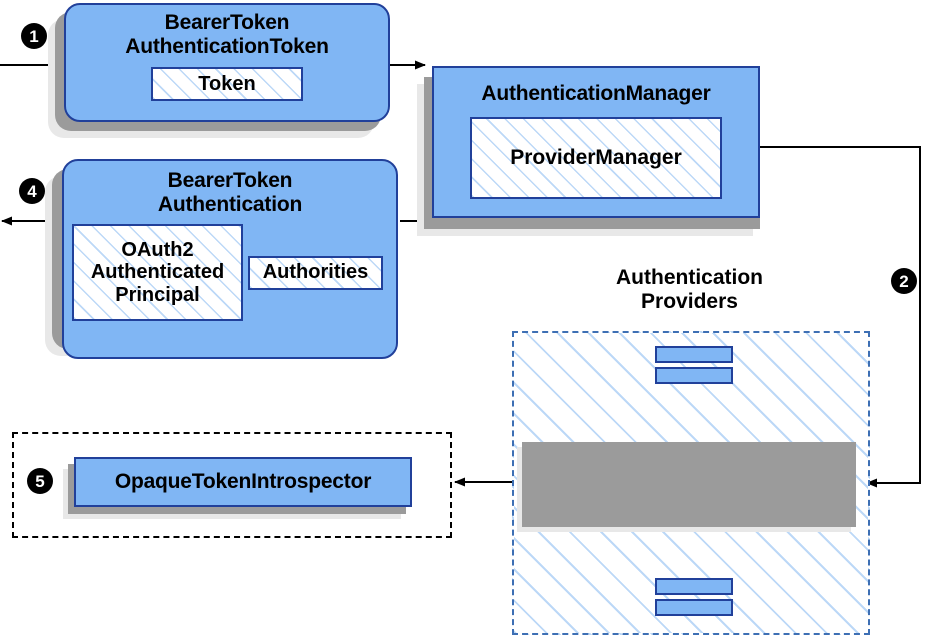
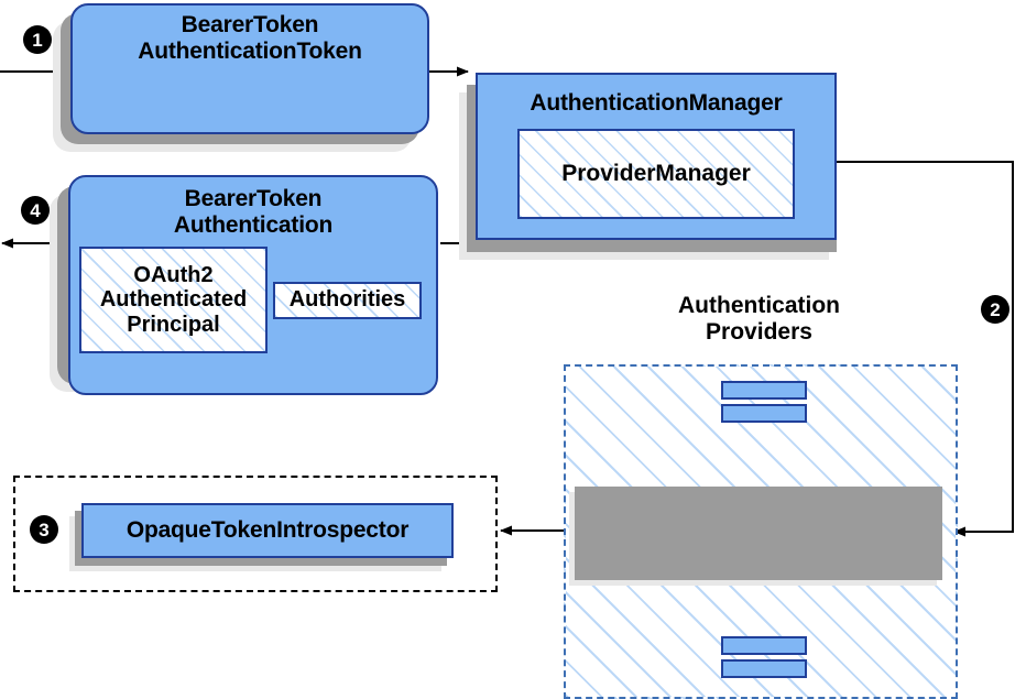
  Authentication
  Providers
  OpaqueTokenIntrospector
  BearerToken
  AuthenticationToken
- Token
  AuthenticationManager
  ProviderManager
  BearerToken
  Authentication
  OAuth2
  Authenticated
  Principal
  Authorities
  1
  2
- 5
+ 3
  4
